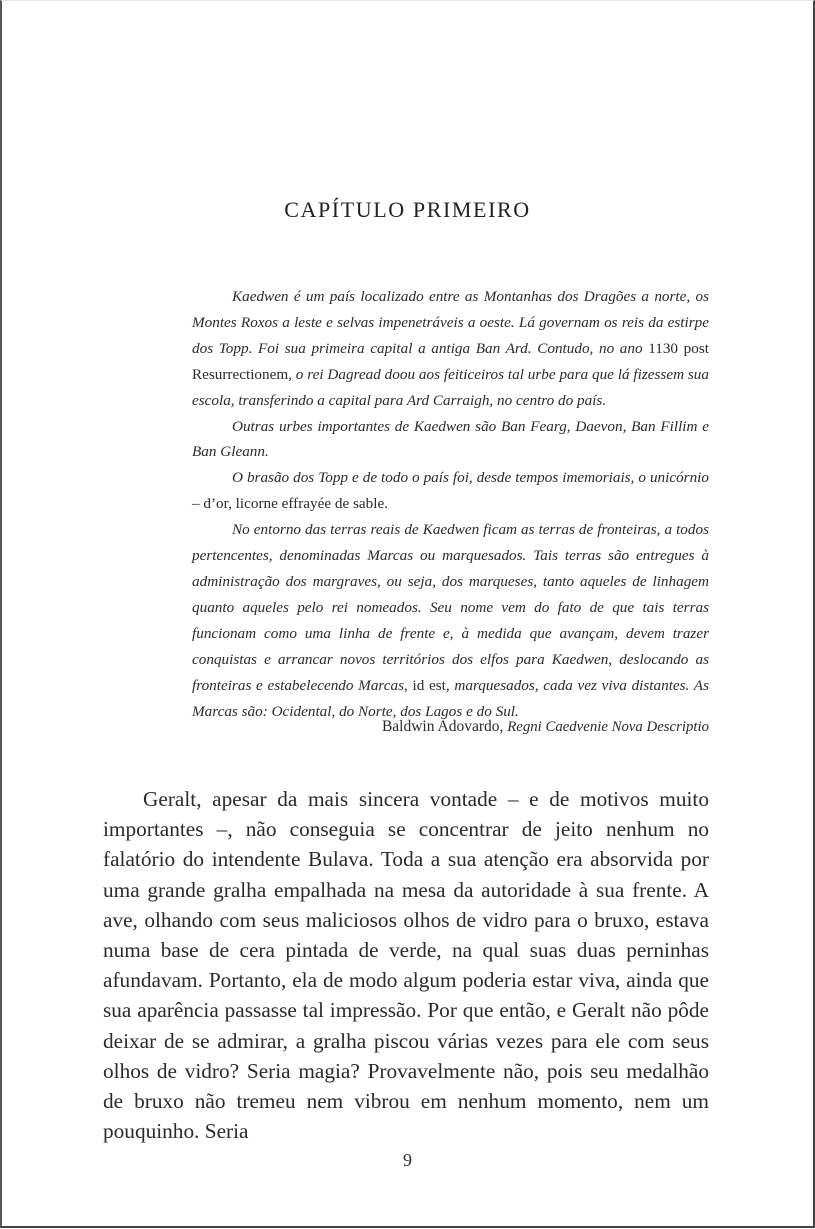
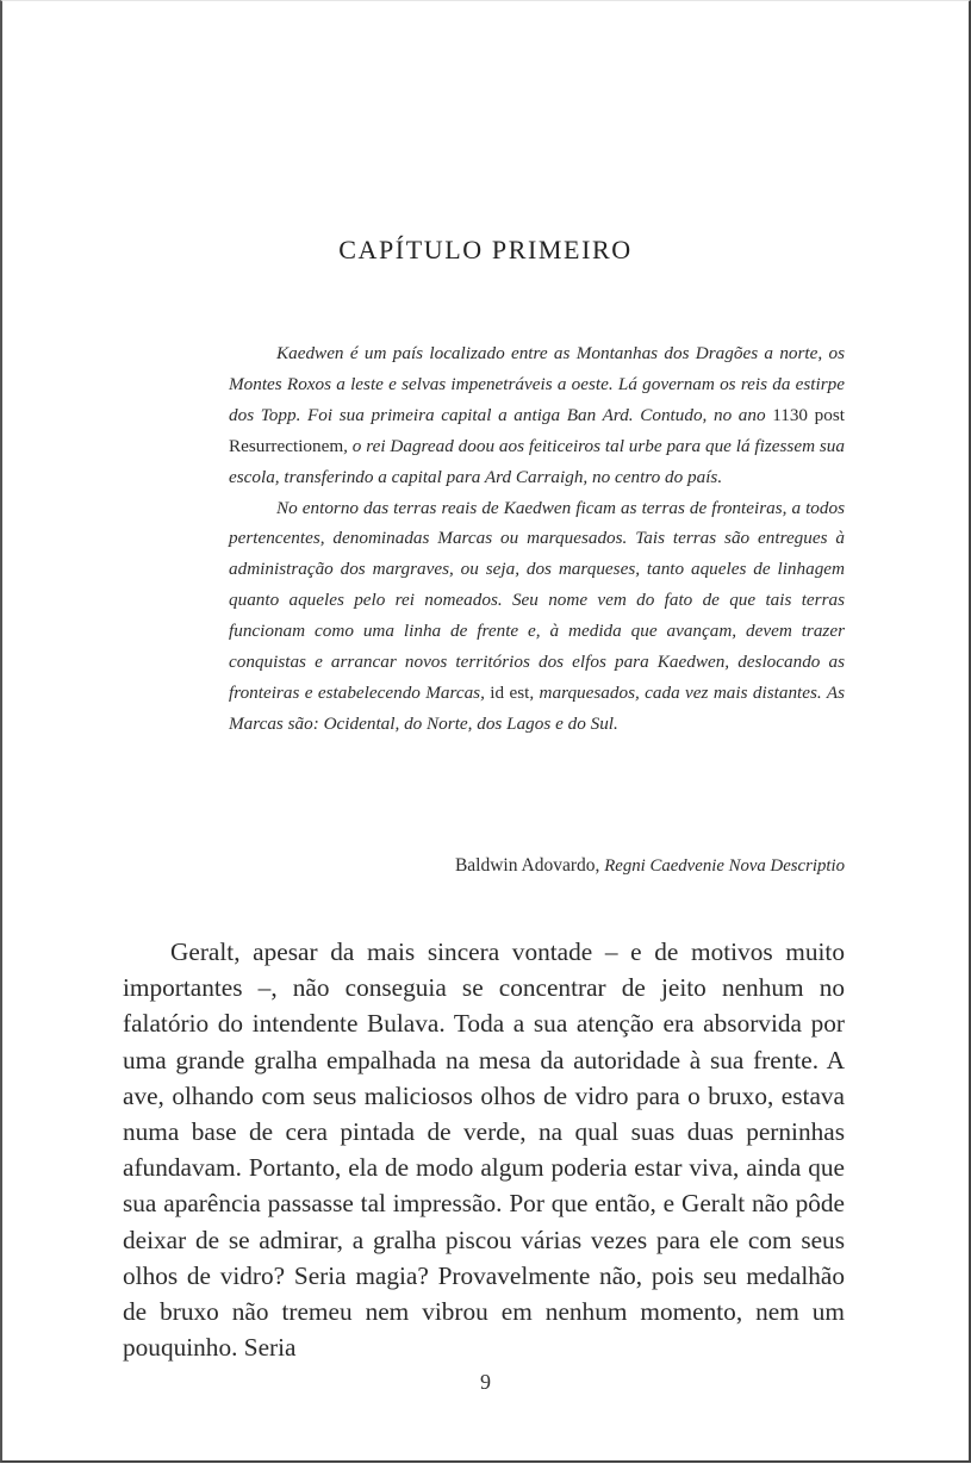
  CAPÍTULO PRIMEIRO
  Kaedwen é um país localizado entre as Montanhas dos Dragões a norte, os Montes Roxos a leste e selvas impenetráveis a oeste. Lá governam os reis da estirpe dos Topp. Foi sua primeira capital a antiga Ban Ard. Contudo, no ano 1130 post Resurrectionem, o rei Dagread doou aos feiticeiros tal urbe para que lá fizessem sua escola, transferindo a capital para Ard Carraigh, no centro do país.
- Outras urbes importantes de Kaedwen são Ban Fearg, Daevon, Ban Fillim e Ban Gleann.
- O brasão dos Topp e de todo o país foi, desde tempos imemoriais, o unicórnio – d’or, licorne effrayée de sable.
- No entorno das terras reais de Kaedwen ficam as terras de fronteiras, a todos pertencentes, denominadas Marcas ou marquesados. Tais terras são entregues à administração dos margraves, ou seja, dos marqueses, tanto aqueles de linhagem quanto aqueles pelo rei nomeados. Seu nome vem do fato de que tais terras funcionam como uma linha de frente e, à medida que avançam, devem trazer conquistas e arrancar novos territórios dos elfos para Kaedwen, deslocando as fronteiras e estabelecendo Marcas, id est, marquesados, cada vez viva distantes. As Marcas são: Ocidental, do Norte, dos Lagos e do Sul.
+ No entorno das terras reais de Kaedwen ficam as terras de fronteiras, a todos pertencentes, denominadas Marcas ou marquesados. Tais terras são entregues à administração dos margraves, ou seja, dos marqueses, tanto aqueles de linhagem quanto aqueles pelo rei nomeados. Seu nome vem do fato de que tais terras funcionam como uma linha de frente e, à medida que avançam, devem trazer conquistas e arrancar novos territórios dos elfos para Kaedwen, deslocando as fronteiras e estabelecendo Marcas, id est, marquesados, cada vez mais distantes. As Marcas são: Ocidental, do Norte, dos Lagos e do Sul.
  Baldwin Adovardo, Regni Caedvenie Nova Descriptio
  Geralt, apesar da mais sincera vontade – e de motivos muito importantes –, não conseguia se concentrar de jeito nenhum no falatório do intendente Bulava. Toda a sua atenção era absorvida por uma grande gralha empalhada na mesa da autoridade à sua frente. A ave, olhando com seus maliciosos olhos de vidro para o bruxo, estava numa base de cera pintada de verde, na qual suas duas perninhas afundavam. Portanto, ela de modo algum poderia estar viva, ainda que sua aparência passasse tal impressão. Por que então, e Geralt não pôde deixar de se admirar, a gralha piscou várias vezes para ele com seus olhos de vidro? Seria magia? Provavelmente não, pois seu medalhão de bruxo não tremeu nem vibrou em nenhum momento, nem um pouquinho. Seria
  9
